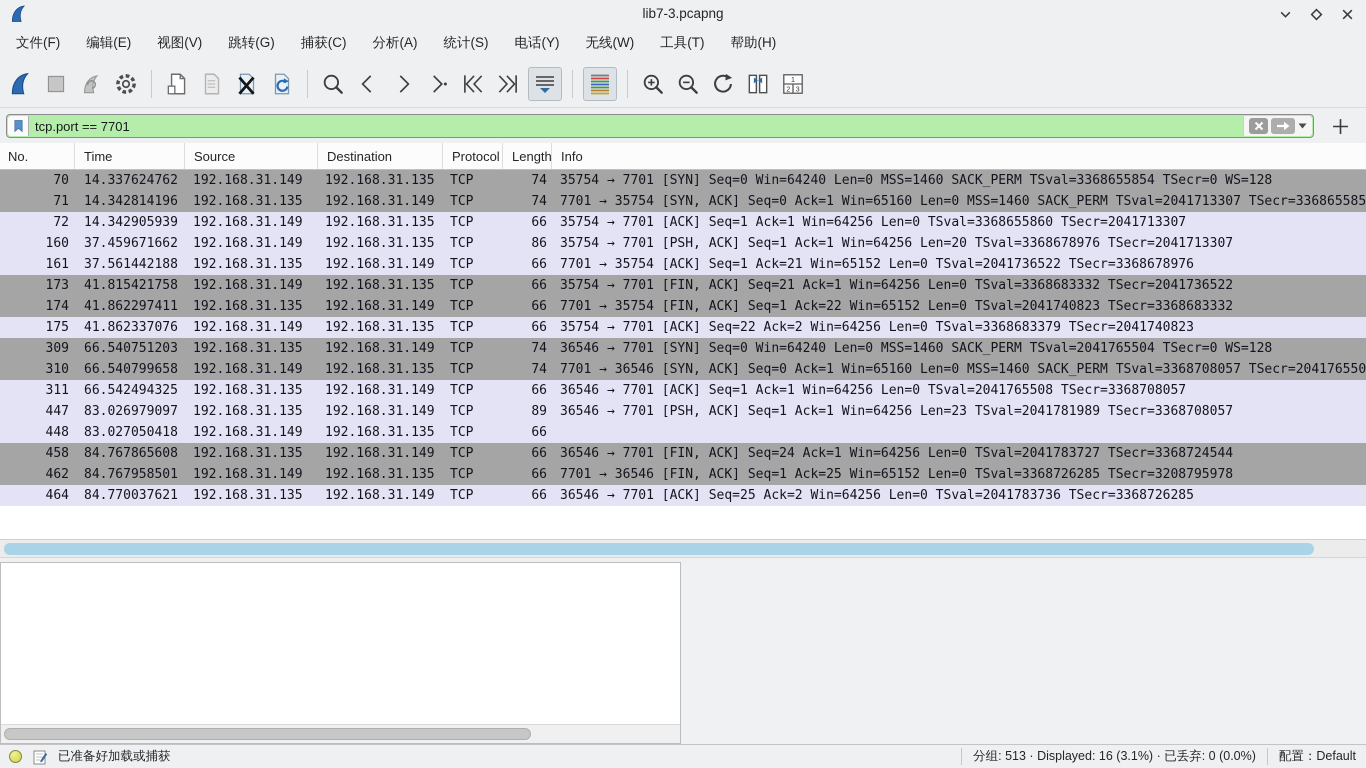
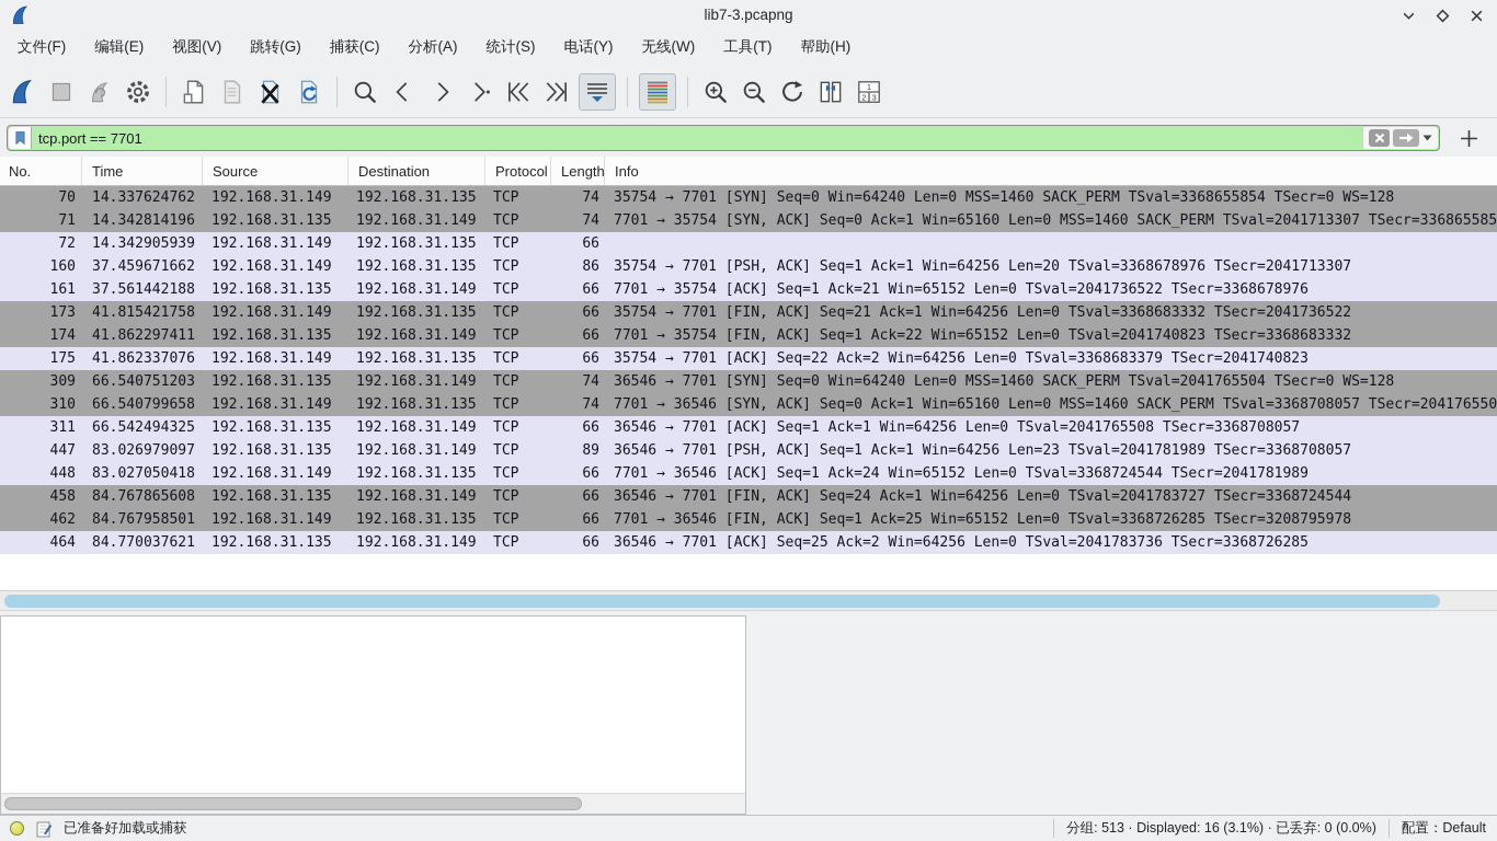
  lib7-3.pcapng
  文件(F)
  编辑(E)
  视图(V)
  跳转(G)
  捕获(C)
  分析(A)
  统计(S)
  电话(Y)
  无线(W)
  工具(T)
  帮助(H)
  tcp.port == 7701
  No.
  Time
  Source
  Destination
  Protocol
  Length
  Info
  70
  14.337624762
  192.168.31.149
  192.168.31.135
  TCP
  74
  35754 → 7701 [SYN] Seq=0 Win=64240 Len=0 MSS=1460 SACK_PERM TSval=3368655854 TSecr=0 WS=128
  71
  14.342814196
  192.168.31.135
  192.168.31.149
  TCP
  74
  7701 → 35754 [SYN, ACK] Seq=0 Ack=1 Win=65160 Len=0 MSS=1460 SACK_PERM TSval=2041713307 TSecr=336865585
  72
  14.342905939
  192.168.31.149
  192.168.31.135
  TCP
  66
- 35754 → 7701 [ACK] Seq=1 Ack=1 Win=64256 Len=0 TSval=3368655860 TSecr=2041713307
  160
  37.459671662
  192.168.31.149
  192.168.31.135
  TCP
  86
  35754 → 7701 [PSH, ACK] Seq=1 Ack=1 Win=64256 Len=20 TSval=3368678976 TSecr=2041713307
  161
  37.561442188
  192.168.31.135
  192.168.31.149
  TCP
  66
  7701 → 35754 [ACK] Seq=1 Ack=21 Win=65152 Len=0 TSval=2041736522 TSecr=3368678976
  173
  41.815421758
  192.168.31.149
  192.168.31.135
  TCP
  66
  35754 → 7701 [FIN, ACK] Seq=21 Ack=1 Win=64256 Len=0 TSval=3368683332 TSecr=2041736522
  174
  41.862297411
  192.168.31.135
  192.168.31.149
  TCP
  66
  7701 → 35754 [FIN, ACK] Seq=1 Ack=22 Win=65152 Len=0 TSval=2041740823 TSecr=3368683332
  175
  41.862337076
  192.168.31.149
  192.168.31.135
  TCP
  66
  35754 → 7701 [ACK] Seq=22 Ack=2 Win=64256 Len=0 TSval=3368683379 TSecr=2041740823
  309
  66.540751203
  192.168.31.135
  192.168.31.149
  TCP
  74
  36546 → 7701 [SYN] Seq=0 Win=64240 Len=0 MSS=1460 SACK_PERM TSval=2041765504 TSecr=0 WS=128
  310
  66.540799658
  192.168.31.149
  192.168.31.135
  TCP
  74
  7701 → 36546 [SYN, ACK] Seq=0 Ack=1 Win=65160 Len=0 MSS=1460 SACK_PERM TSval=3368708057 TSecr=204176550
  311
  66.542494325
  192.168.31.135
  192.168.31.149
  TCP
  66
  36546 → 7701 [ACK] Seq=1 Ack=1 Win=64256 Len=0 TSval=2041765508 TSecr=3368708057
  447
  83.026979097
  192.168.31.135
  192.168.31.149
  TCP
  89
  36546 → 7701 [PSH, ACK] Seq=1 Ack=1 Win=64256 Len=23 TSval=2041781989 TSecr=3368708057
  448
  83.027050418
  192.168.31.149
  192.168.31.135
  TCP
  66
+ 7701 → 36546 [ACK] Seq=1 Ack=24 Win=65152 Len=0 TSval=3368724544 TSecr=2041781989
  458
  84.767865608
  192.168.31.135
  192.168.31.149
  TCP
  66
  36546 → 7701 [FIN, ACK] Seq=24 Ack=1 Win=64256 Len=0 TSval=2041783727 TSecr=3368724544
  462
  84.767958501
  192.168.31.149
  192.168.31.135
  TCP
  66
  7701 → 36546 [FIN, ACK] Seq=1 Ack=25 Win=65152 Len=0 TSval=3368726285 TSecr=3208795978
  464
  84.770037621
  192.168.31.135
  192.168.31.149
  TCP
  66
  36546 → 7701 [ACK] Seq=25 Ack=2 Win=64256 Len=0 TSval=2041783736 TSecr=3368726285
  已准备好加载或捕获
  分组: 513 · Displayed: 16 (3.1%) · 已丢弃: 0 (0.0%)
  配置：Default
